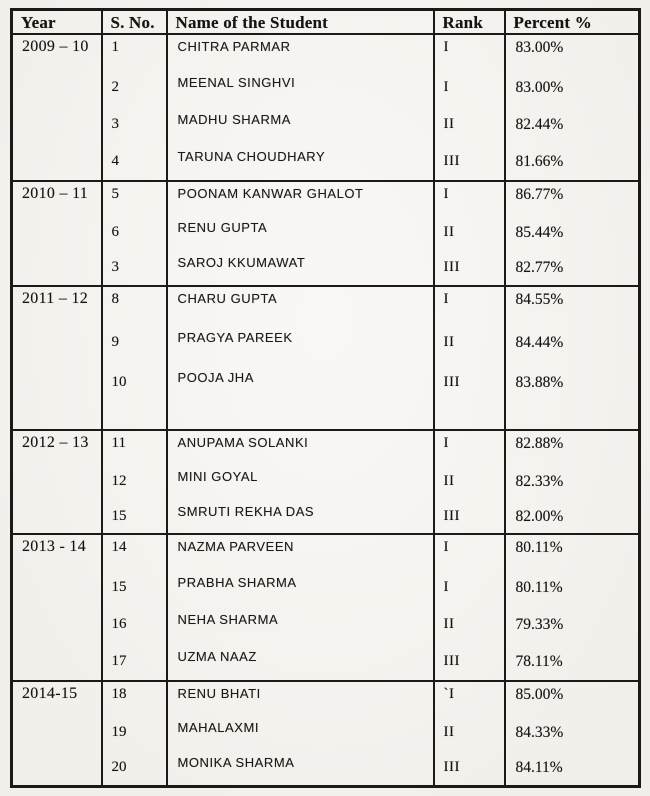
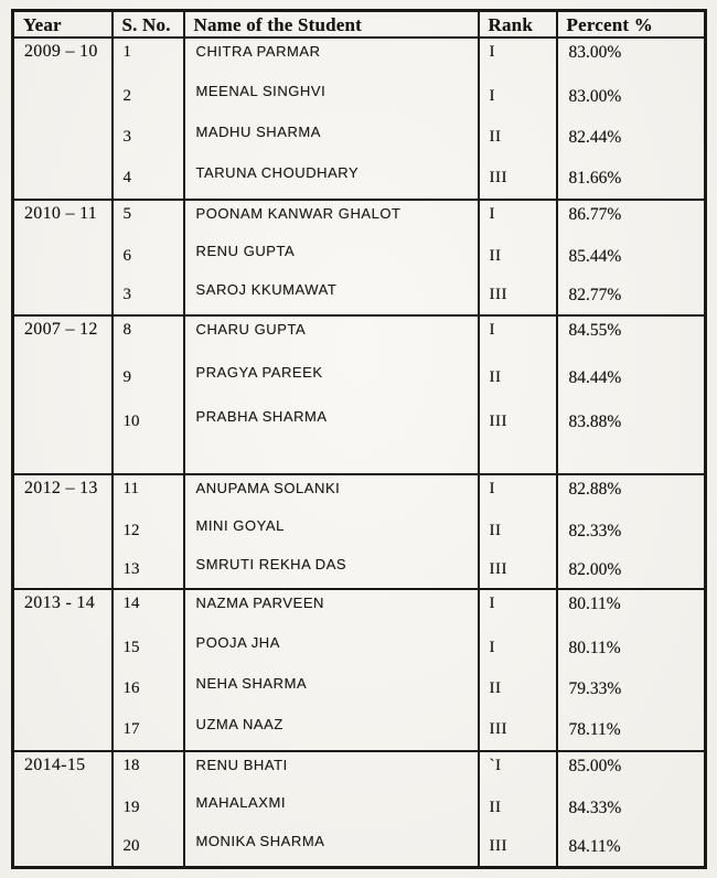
  Year	S. No.	Name of the Student	Rank	Percent %
  2009 – 10	1	CHITRA PARMAR	I	83.00%
  2	MEENAL SINGHVI	I	83.00%
  3	MADHU SHARMA	II	82.44%
  4	TARUNA CHOUDHARY	III	81.66%
  2010 – 11	5	POONAM KANWAR GHALOT	I	86.77%
  6	RENU GUPTA	II	85.44%
  3	SAROJ KKUMAWAT	III	82.77%
- 2011 – 12	8	CHARU GUPTA	I	84.55%
+ 2007 – 12	8	CHARU GUPTA	I	84.55%
  9	PRAGYA PAREEK	II	84.44%
- 10	POOJA JHA	III	83.88%
+ 10	PRABHA SHARMA	III	83.88%
  2012 – 13	11	ANUPAMA SOLANKI	I	82.88%
  12	MINI GOYAL	II	82.33%
- 15	SMRUTI REKHA DAS	III	82.00%
+ 13	SMRUTI REKHA DAS	III	82.00%
  2013 - 14	14	NAZMA PARVEEN	I	80.11%
- 15	PRABHA SHARMA	I	80.11%
+ 15	POOJA JHA	I	80.11%
  16	NEHA SHARMA	II	79.33%
  17	UZMA NAAZ	III	78.11%
  2014-15	18	RENU BHATI	`I	85.00%
  19	MAHALAXMI	II	84.33%
  20	MONIKA SHARMA	III	84.11%
